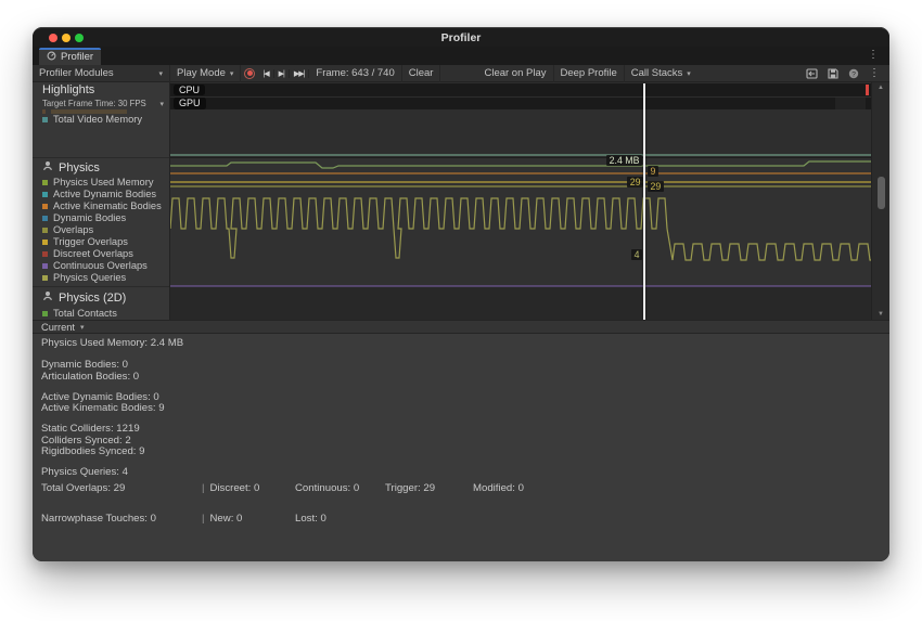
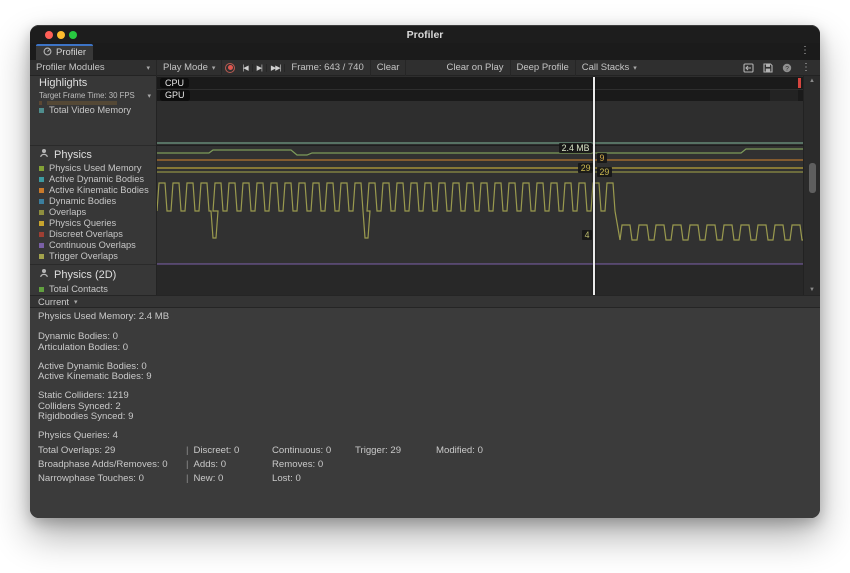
  Profiler
  Profiler
  ⋮
  Profiler Modules
  Play Mode
  Frame: 643 / 740
  Clear
  Clear on Play
  Deep Profile
  Call Stacks
  ⋮
  Highlights
  Target Frame Time: 30 FPS
  Total Video Memory
  Physics
  Physics Used Memory
  Active Dynamic Bodies
  Active Kinematic Bodies
  Dynamic Bodies
  Overlaps
- Trigger Overlaps
+ Physics Queries
  Discreet Overlaps
  Continuous Overlaps
- Physics Queries
+ Trigger Overlaps
  Physics (2D)
  Total Contacts
  CPU
  GPU
  2.4 MB
  9
  29
  29
  4
  Current
  Physics Used Memory: 2.4 MB
  Dynamic Bodies: 0
  Articulation Bodies: 0
  Active Dynamic Bodies: 0
  Active Kinematic Bodies: 9
  Static Colliders: 1219
  Colliders Synced: 2
  Rigidbodies Synced: 9
  Physics Queries: 4
  Total Overlaps: 29
  | Discreet: 0
  Continuous: 0
  Trigger: 29
  Modified: 0
+ Broadphase Adds/Removes: 0
+ | Adds: 0
+ Removes: 0
  Narrowphase Touches: 0
  | New: 0
  Lost: 0
